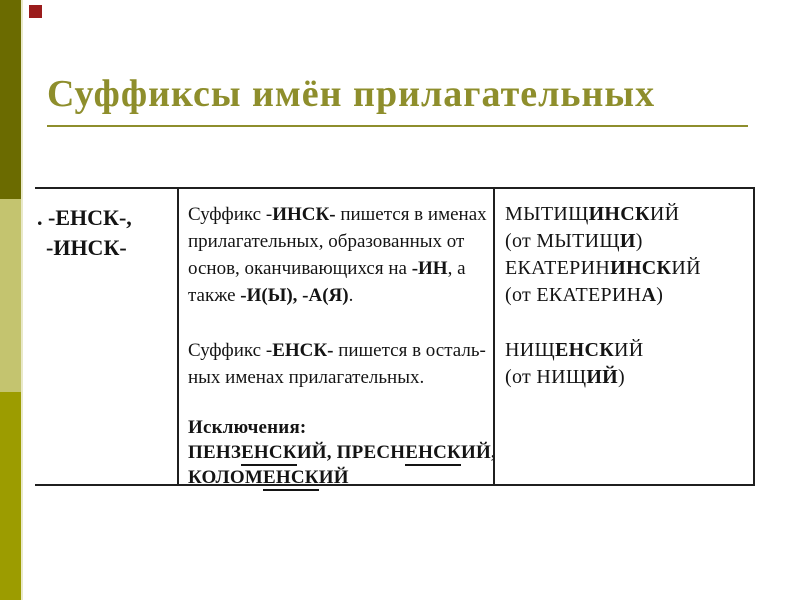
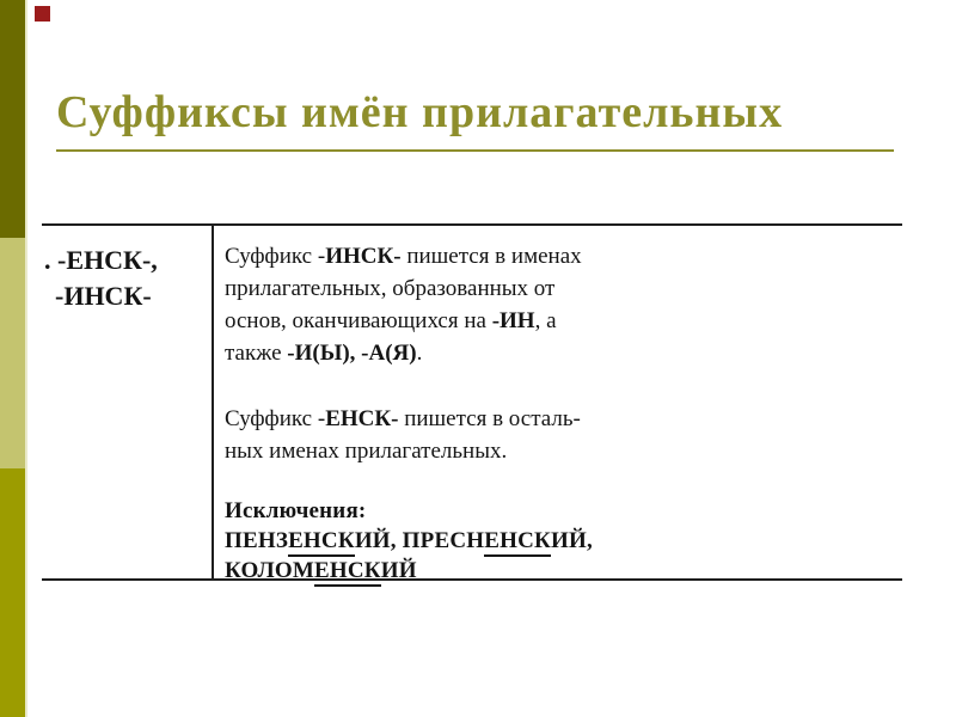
  Суффиксы имён прилагательных
  . -ЕНСК-,
  -ИНСК-
  Суффикс -ИНСК- пишется в именах
  прилагательных, образованных от
  основ, оканчивающихся на -ИН, а
  также -И(Ы), -А(Я).
  Суффикс -ЕНСК- пишется в осталь-
  ных именах прилагательных.
  Исключения:
  ПЕНЗЕНСКИЙ, ПРЕСНЕНСКИЙ,
  КОЛОМЕНСКИЙ
- МЫТИЩИНСКИЙ
- (от МЫТИЩИ)
- ЕКАТЕРИНИНСКИЙ
- (от ЕКАТЕРИНА)
- НИЩЕНСКИЙ
- (от НИЩИЙ)
